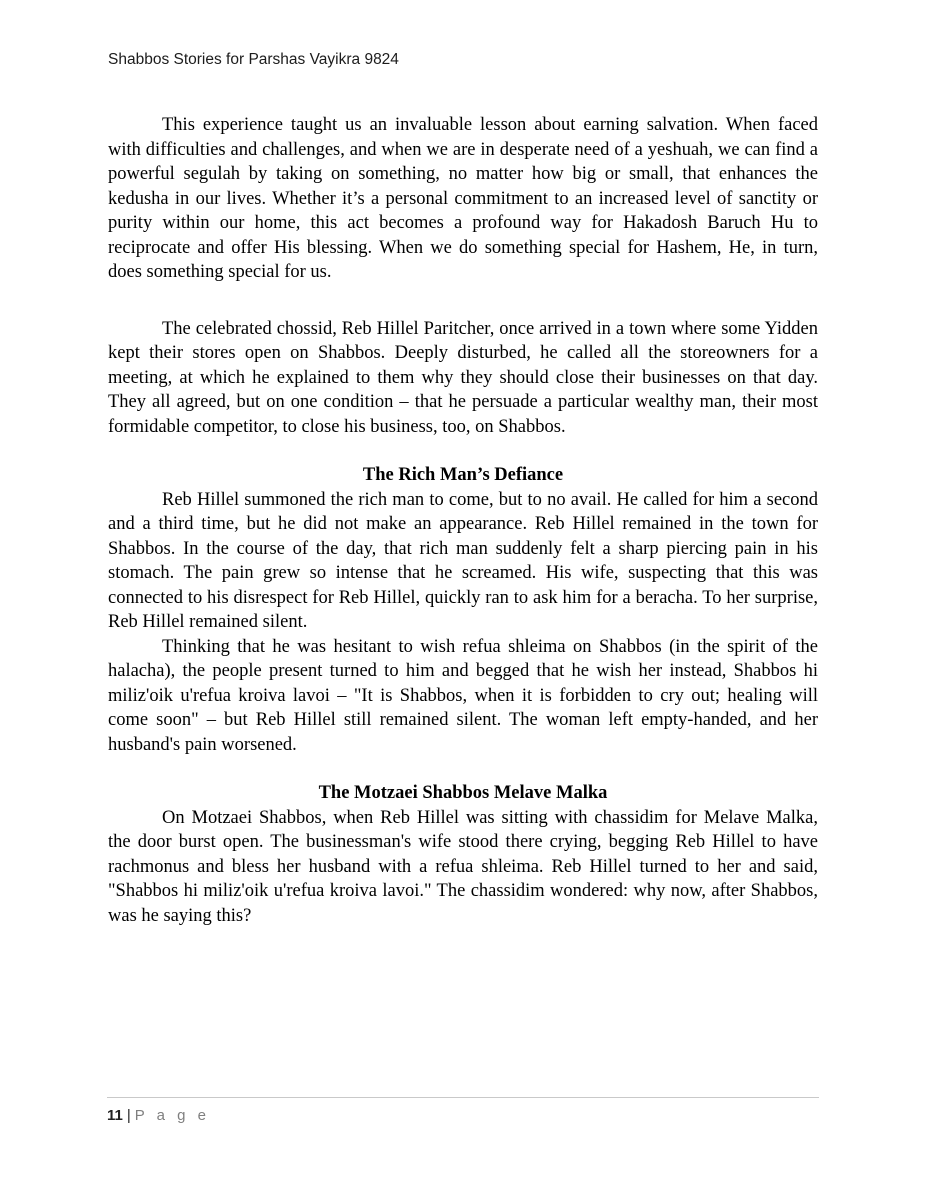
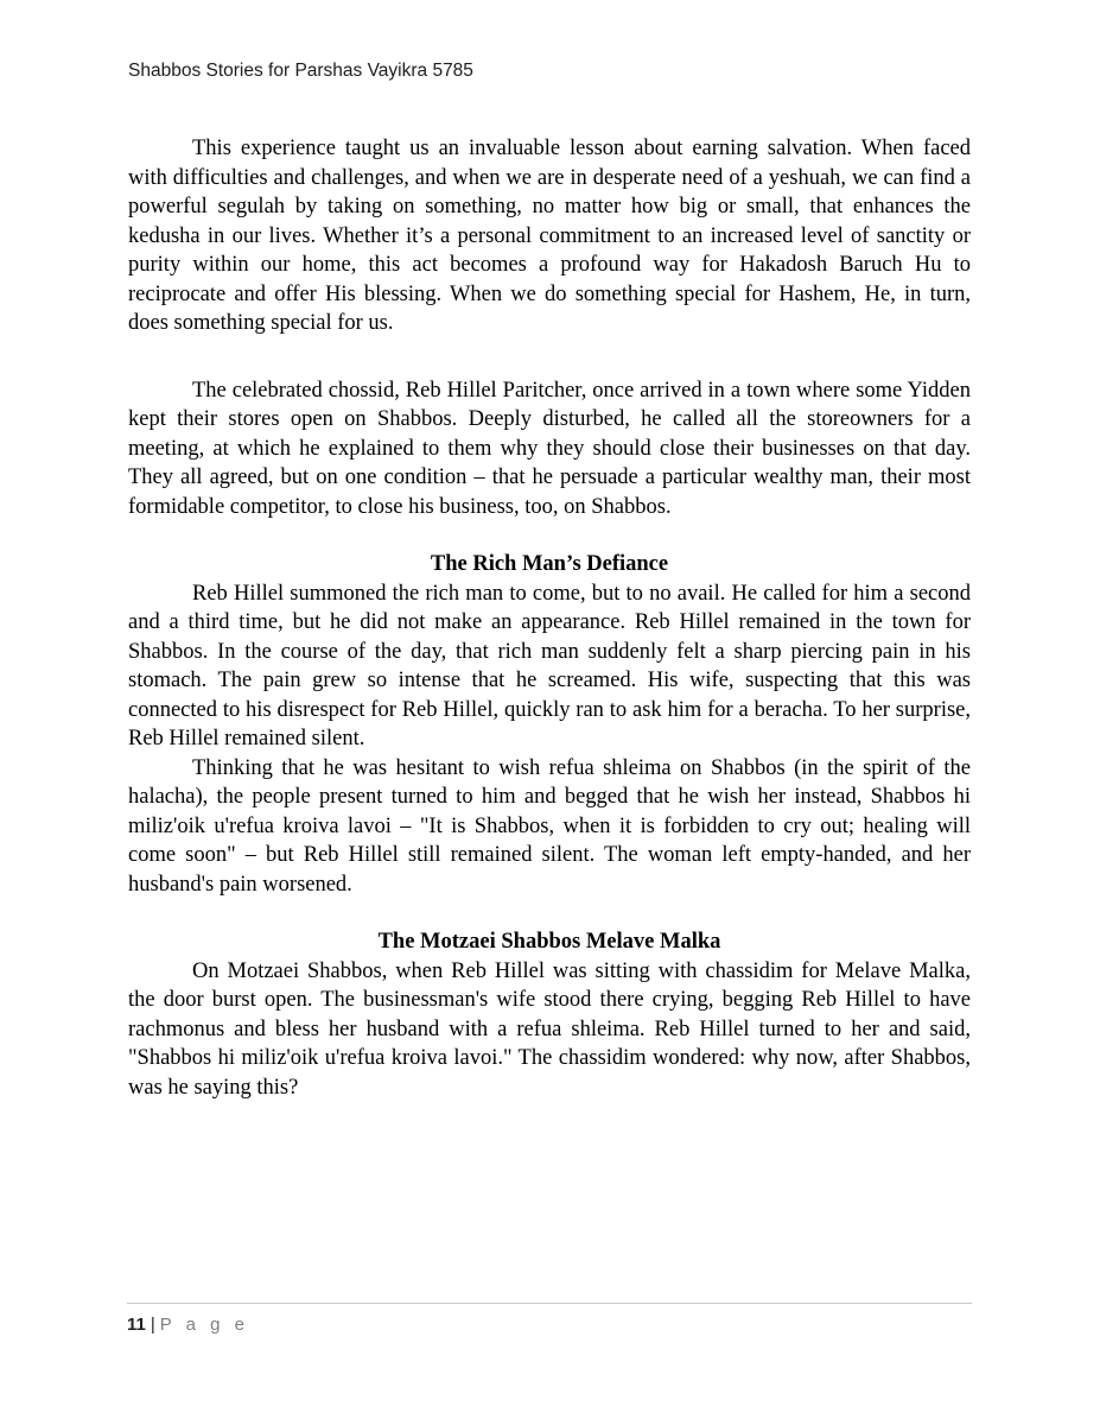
- Shabbos Stories for Parshas Vayikra 9824
+ Shabbos Stories for Parshas Vayikra 5785
  This experience taught us an invaluable lesson about earning salvation. When faced with difficulties and challenges, and when we are in desperate need of a yeshuah, we can find a powerful segulah by taking on something, no matter how big or small, that enhances the kedusha in our lives. Whether it’s a personal commitment to an increased level of sanctity or purity within our home, this act becomes a profound way for Hakadosh Baruch Hu to reciprocate and offer His blessing. When we do something special for Hashem, He, in turn, does something special for us.
  The celebrated chossid, Reb Hillel Paritcher, once arrived in a town where some Yidden kept their stores open on Shabbos. Deeply disturbed, he called all the storeowners for a meeting, at which he explained to them why they should close their businesses on that day. They all agreed, but on one condition – that he persuade a particular wealthy man, their most formidable competitor, to close his business, too, on Shabbos.
  The Rich Man’s Defiance
  Reb Hillel summoned the rich man to come, but to no avail. He called for him a second and a third time, but he did not make an appearance. Reb Hillel remained in the town for Shabbos. In the course of the day, that rich man suddenly felt a sharp piercing pain in his stomach. The pain grew so intense that he screamed. His wife, suspecting that this was connected to his disrespect for Reb Hillel, quickly ran to ask him for a beracha. To her surprise, Reb Hillel remained silent.
  Thinking that he was hesitant to wish refua shleima on Shabbos (in the spirit of the halacha), the people present turned to him and begged that he wish her instead, Shabbos hi miliz'oik u'refua kroiva lavoi – "It is Shabbos, when it is forbidden to cry out; healing will come soon" – but Reb Hillel still remained silent. The woman left empty-handed, and her husband's pain worsened.
  The Motzaei Shabbos Melave Malka
  On Motzaei Shabbos, when Reb Hillel was sitting with chassidim for Melave Malka, the door burst open. The businessman's wife stood there crying, begging Reb Hillel to have rachmonus and bless her husband with a refua shleima. Reb Hillel turned to her and said, "Shabbos hi miliz'oik u'refua kroiva lavoi." The chassidim wondered: why now, after Shabbos, was he saying this?
  11 | P a g e
